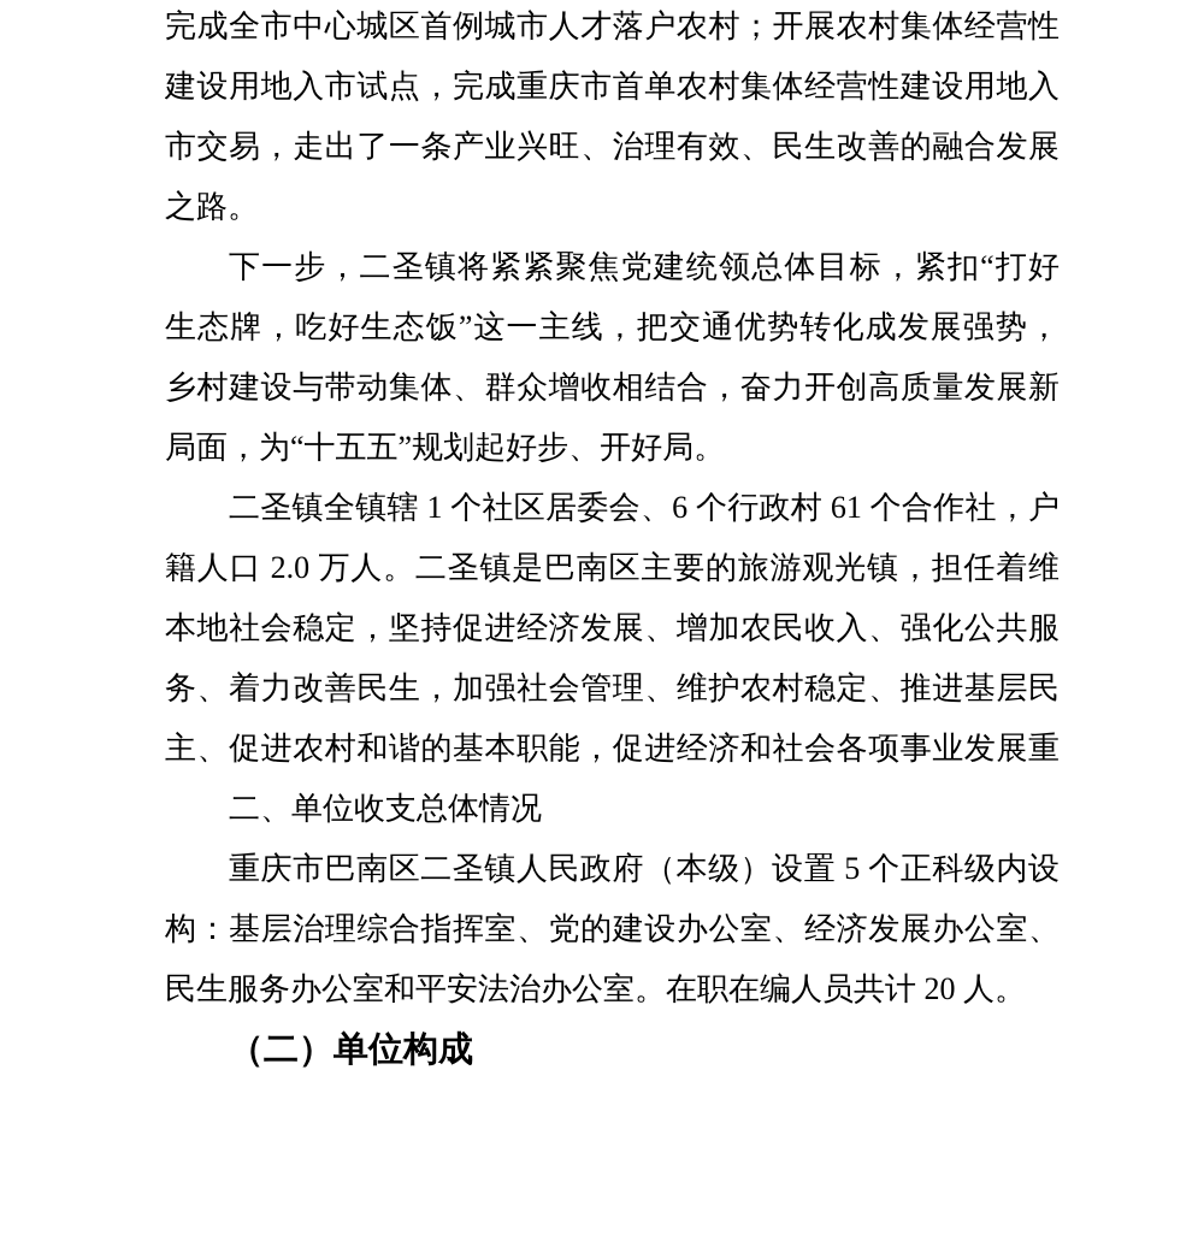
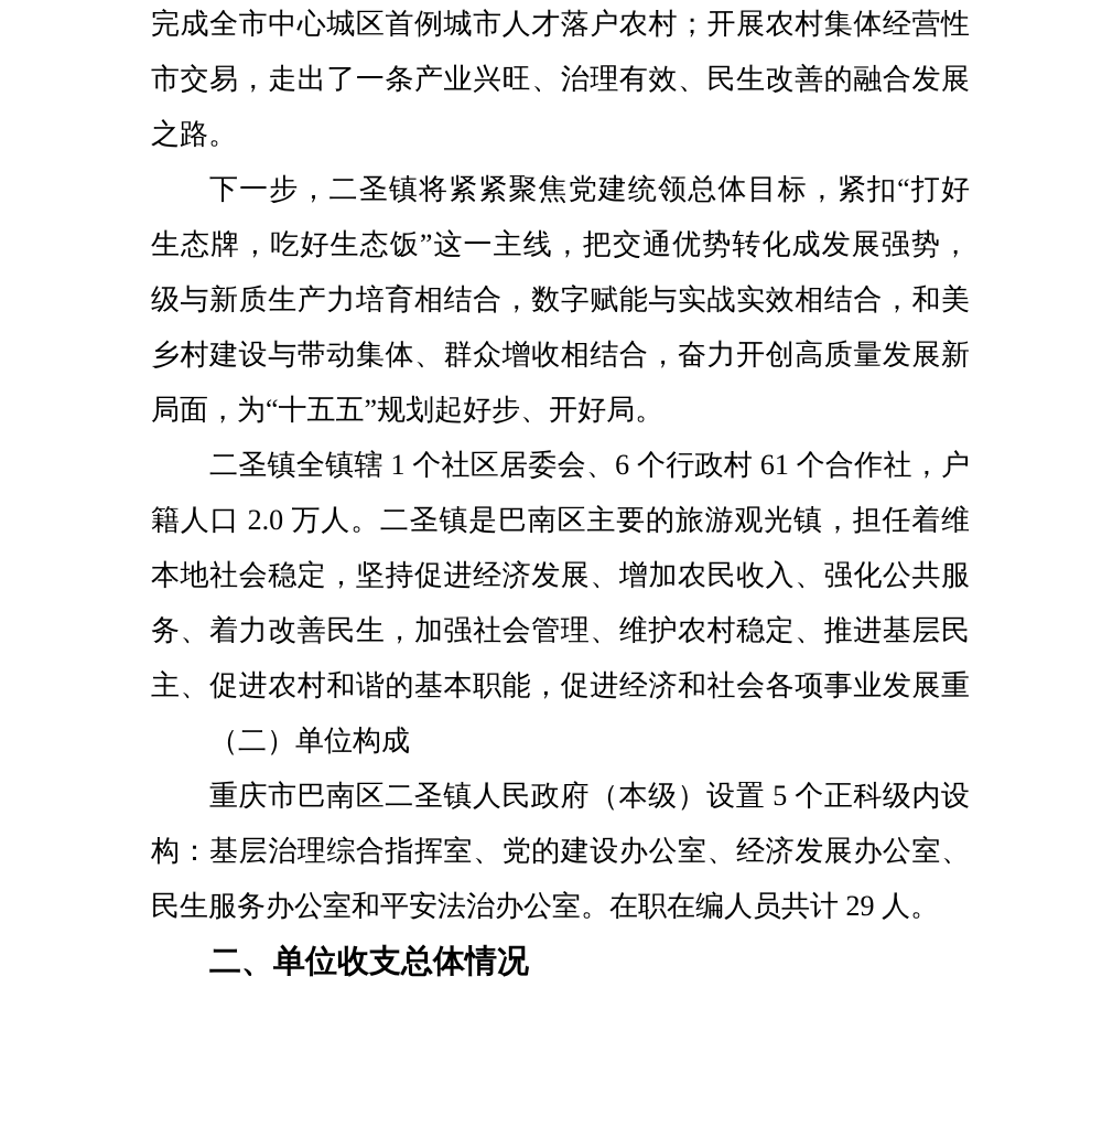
  完成全市中心城区首例城市人才落户农村；开展农村集体经营性
- 建设用地入市试点，完成重庆市首单农村集体经营性建设用地入
  市交易，走出了一条产业兴旺、治理有效、民生改善的融合发展
  之路。
  下一步，二圣镇将紧紧聚焦党建统领总体目标，紧扣“打好
  生态牌，吃好生态饭”这一主线，把交通优势转化成发展强势，
+ 级与新质生产力培育相结合，数字赋能与实战实效相结合，和美
  乡村建设与带动集体、群众增收相结合，奋力开创高质量发展新
  局面，为“十五五”规划起好步、开好局。
  二圣镇全镇辖 1 个社区居委会、6 个行政村 61 个合作社，户
  籍人口 2.0 万人。二圣镇是巴南区主要的旅游观光镇，担任着维
  本地社会稳定，坚持促进经济发展、增加农民收入、强化公共服
  务、着力改善民生，加强社会管理、维护农村稳定、推进基层民
  主、促进农村和谐的基本职能，促进经济和社会各项事业发展重
- 二、单位收支总体情况
+ （二）单位构成
  重庆市巴南区二圣镇人民政府（本级）设置 5 个正科级内设
  构：基层治理综合指挥室、党的建设办公室、经济发展办公室、
- 民生服务办公室和平安法治办公室。在职在编人员共计 20 人。
+ 民生服务办公室和平安法治办公室。在职在编人员共计 29 人。
- （二）单位构成
+ 二、单位收支总体情况
